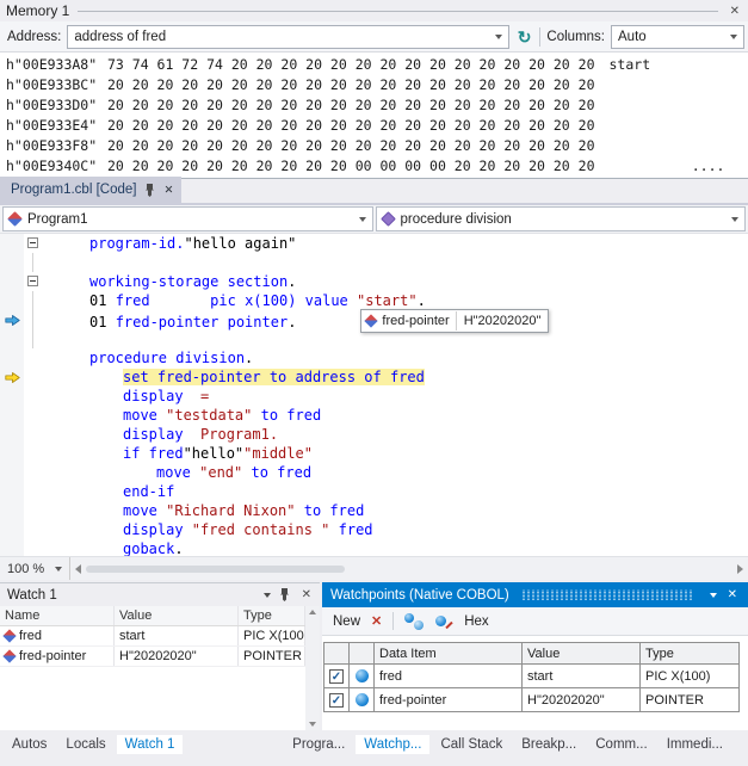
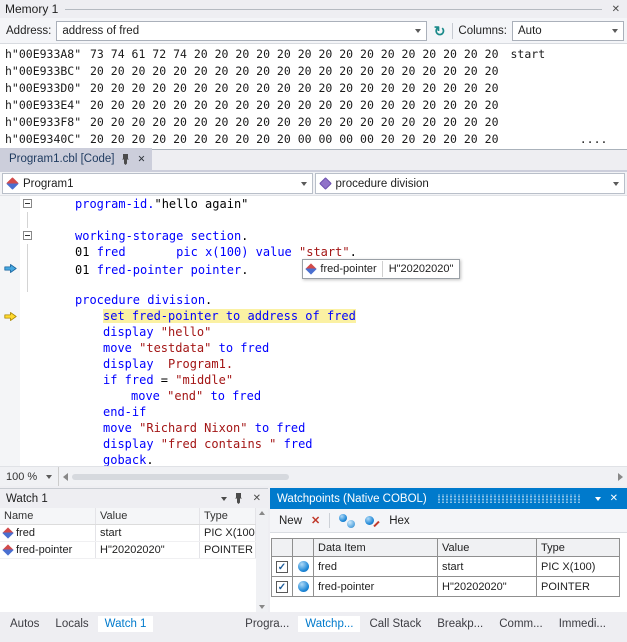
  Memory 1
  ✕
  Address:
  address of fred
  ↻
  Columns:
  Auto
  h"00E933A8" 73 74 61 72 74 20 20 20 20 20 20 20 20 20 20 20 20 20 20 20 start
  h"00E933BC" 20 20 20 20 20 20 20 20 20 20 20 20 20 20 20 20 20 20 20 20
  h"00E933D0" 20 20 20 20 20 20 20 20 20 20 20 20 20 20 20 20 20 20 20 20
  h"00E933E4" 20 20 20 20 20 20 20 20 20 20 20 20 20 20 20 20 20 20 20 20
  h"00E933F8" 20 20 20 20 20 20 20 20 20 20 20 20 20 20 20 20 20 20 20 20
  h"00E9340C" 20 20 20 20 20 20 20 20 20 20 00 00 00 00 20 20 20 20 20 20 ....
  Program1.cbl [Code]
  ✕
  Program1
  procedure division
  program-id."hello again"
  working-storage section.
  01 fred pic x(100) value "start".
  01 fred-pointer pointer.
  fred-pointer
  H"20202020"
  procedure division.
  set fred-pointer to address of fred
- display =
+ display "hello"
  move "testdata" to fred
  display Program1.
- if fred"hello""middle"
+ if fred = "middle"
  move "end" to fred
  end-if
  move "Richard Nixon" to fred
  display "fred contains " fred
  goback.
  100 %
  Watch 1
  ✕
  Name
  Value
  Type
  fred
  start
  PIC X(100
  fred-pointer
  H"20202020"
  POINTER
  Watchpoints (Native COBOL)
  ✕
  New
  ✕
  Hex
  Data Item
  Value
  Type
  ✓
  fred
  start
  PIC X(100)
  ✓
  fred-pointer
  H"20202020"
  POINTER
  Autos
  Locals
  Watch 1
  Progra...
  Watchp...
  Call Stack
  Breakp...
  Comm...
  Immedi...
